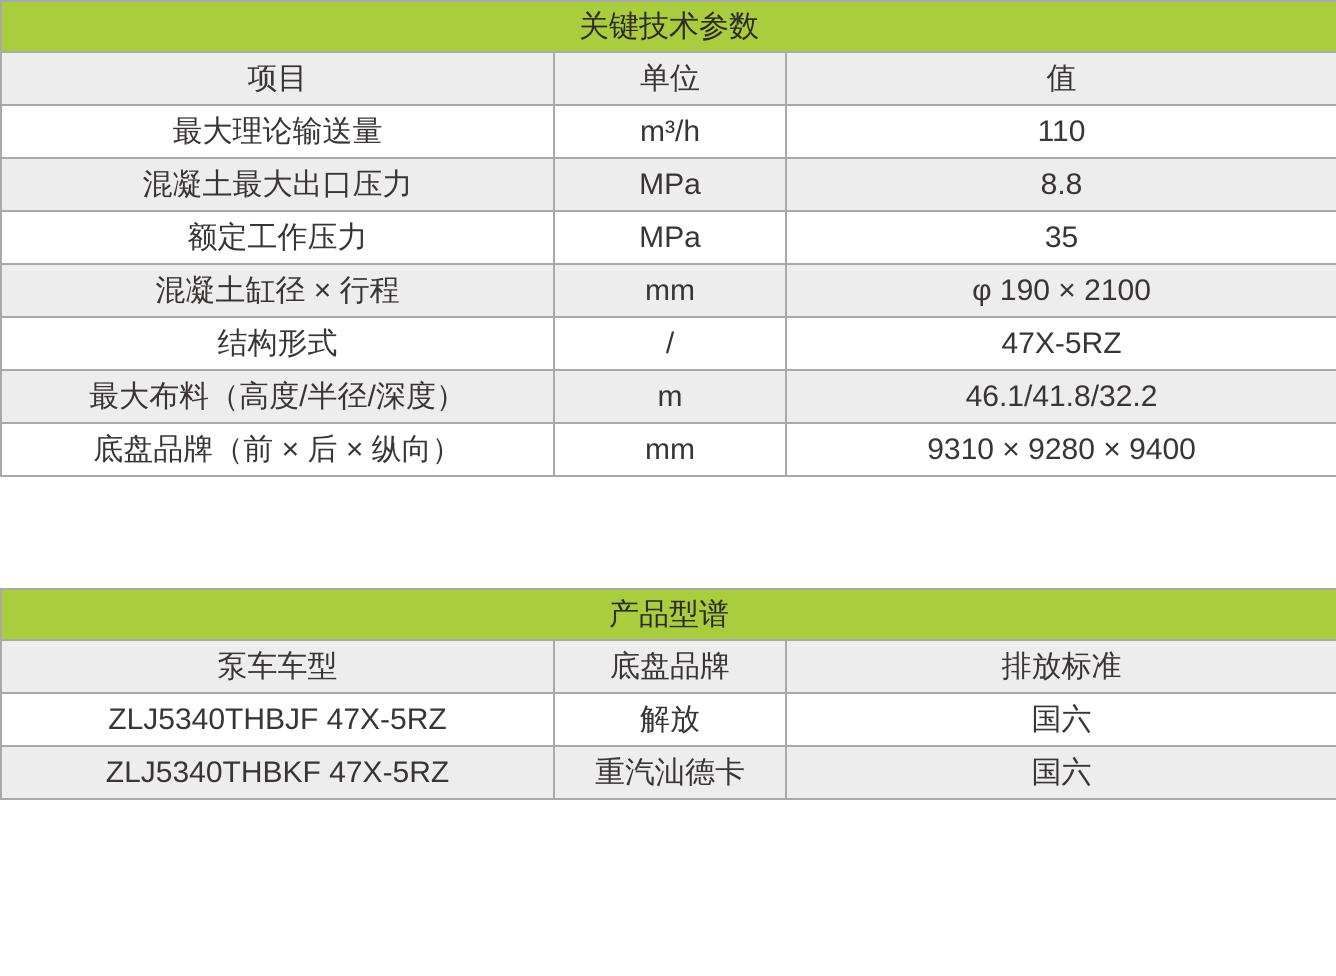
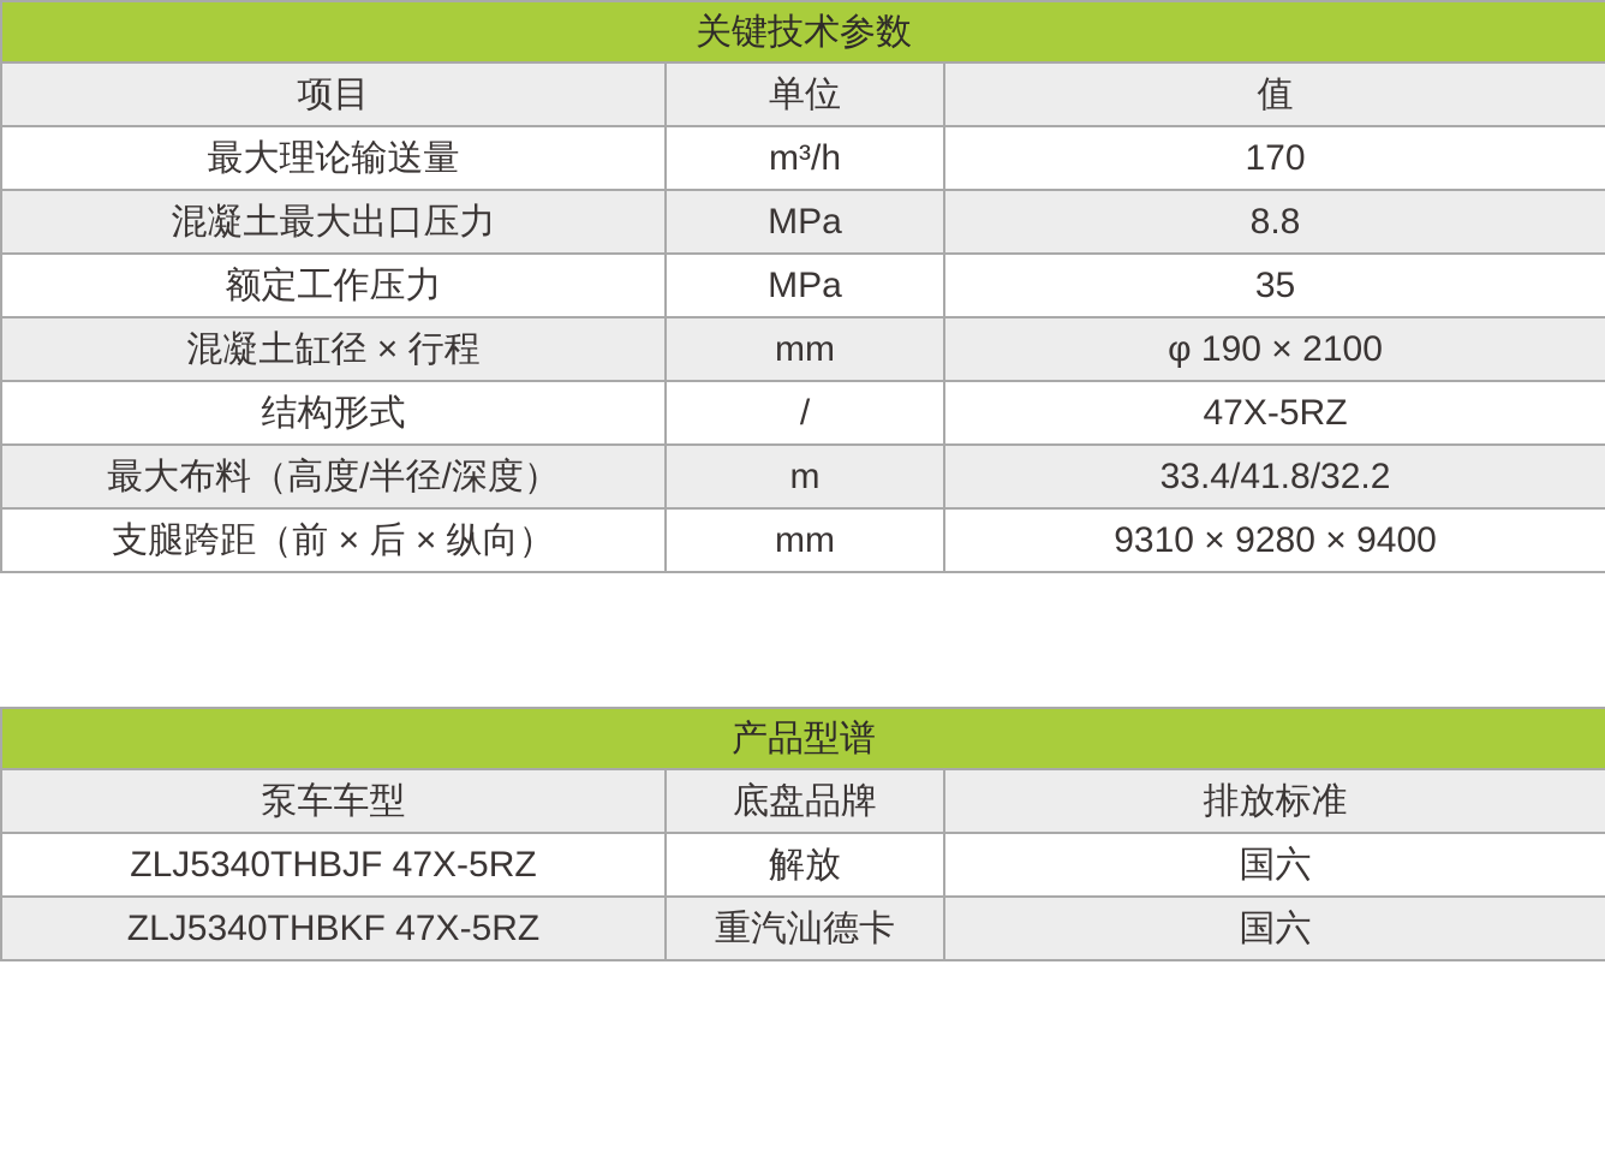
  关键技术参数
  项目	单位	值
- 最大理论输送量	m³/h	110
+ 最大理论输送量	m³/h	170
  混凝土最大出口压力	MPa	8.8
  额定工作压力	MPa	35
  混凝土缸径 × 行程	mm	φ 190 × 2100
  结构形式	/	47X-5RZ
- 最大布料（高度/半径/深度）	m	46.1/41.8/32.2
+ 最大布料（高度/半径/深度）	m	33.4/41.8/32.2
- 底盘品牌（前 × 后 × 纵向）	mm	9310 × 9280 × 9400
+ 支腿跨距（前 × 后 × 纵向）	mm	9310 × 9280 × 9400
  产品型谱
  泵车车型	底盘品牌	排放标准
  ZLJ5340THBJF 47X-5RZ	解放	国六
  ZLJ5340THBKF 47X-5RZ	重汽汕德卡	国六
